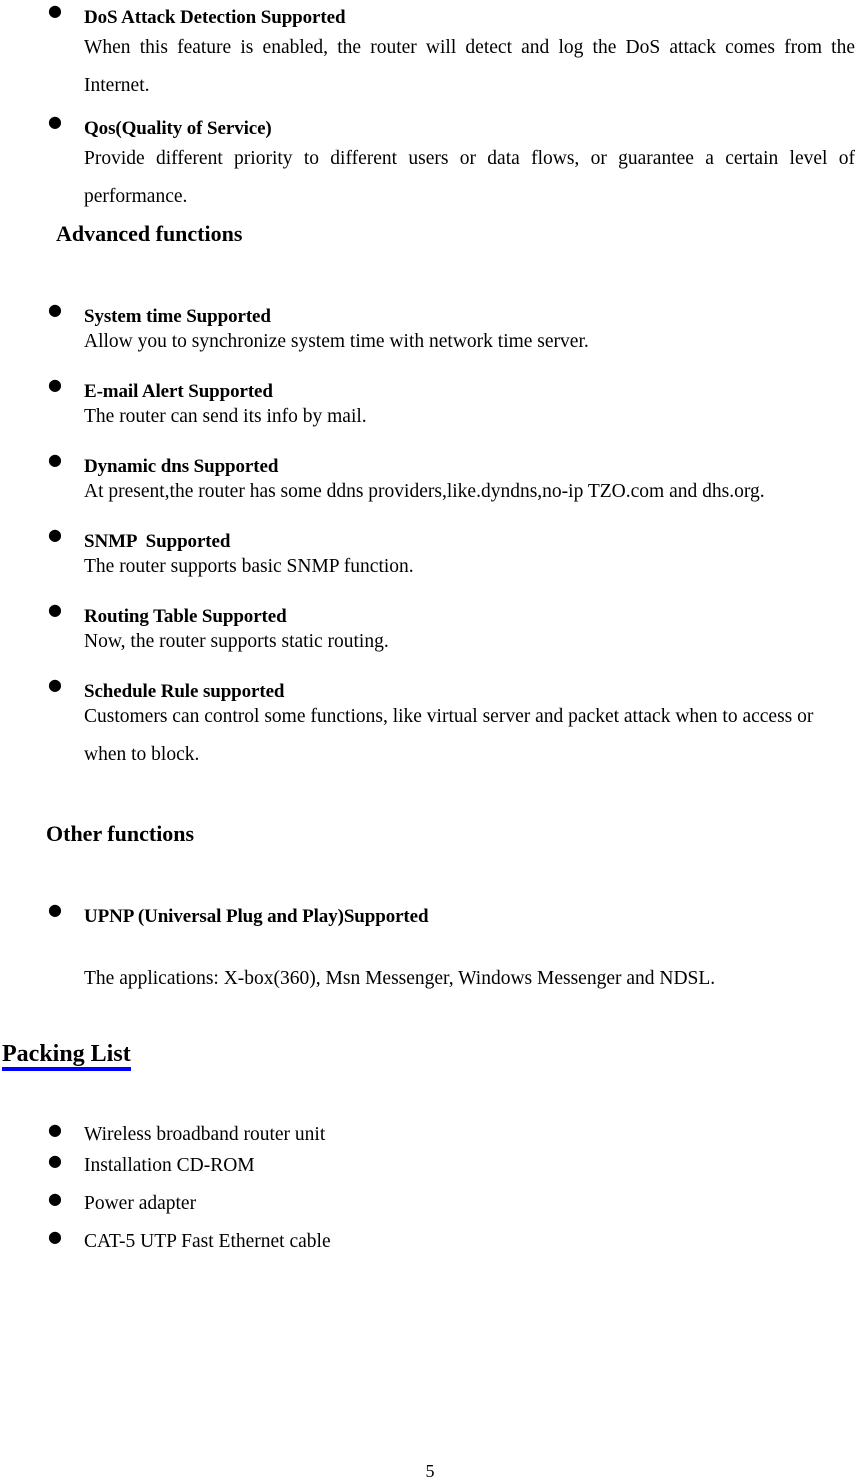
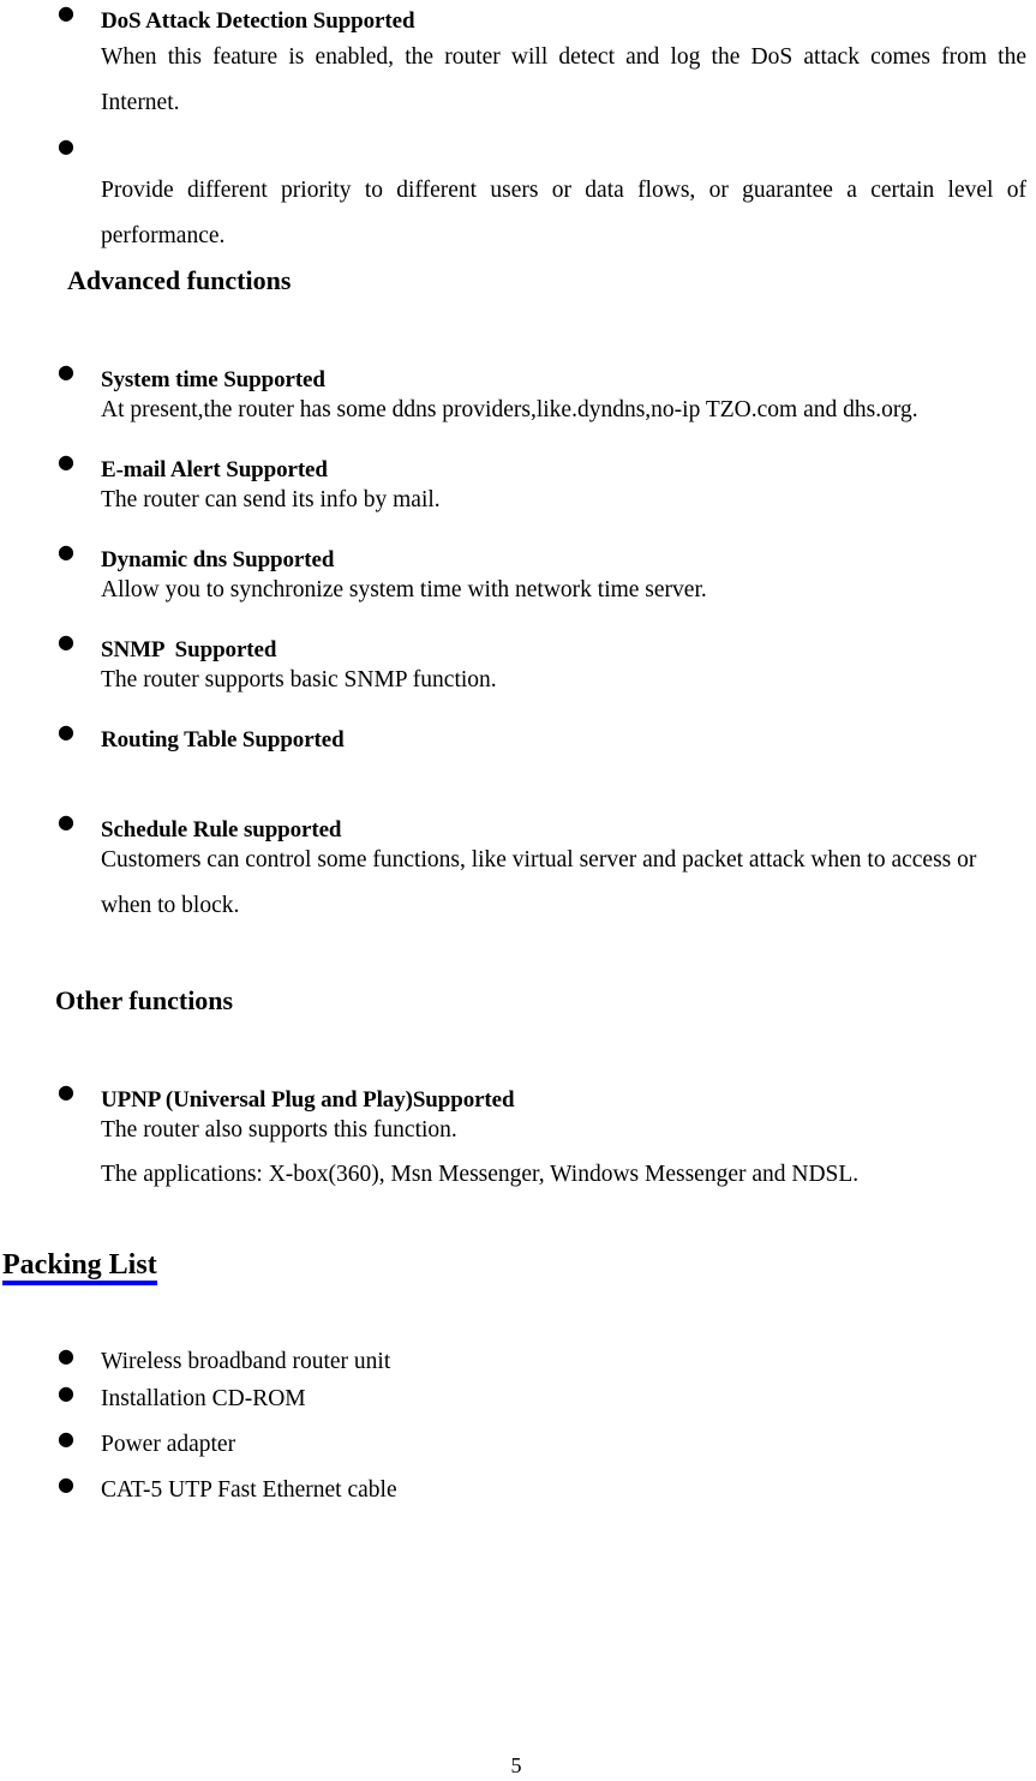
  ●
  DoS Attack Detection Supported
  When this feature is enabled, the router will detect and log the DoS attack comes from the Internet.
  ●
- Qos(Quality of Service)
  Provide different priority to different users or data flows, or guarantee a certain level of performance.
  Advanced functions
  ●
  System time Supported
- Allow you to synchronize system time with network time server.
+ At present,the router has some ddns providers,like.dyndns,no-ip TZO.com and dhs.org.
  ●
  E-mail Alert Supported
  The router can send its info by mail.
  ●
  Dynamic dns Supported
- At present,the router has some ddns providers,like.dyndns,no-ip TZO.com and dhs.org.
+ Allow you to synchronize system time with network time server.
  ●
  SNMP Supported
  The router supports basic SNMP function.
  ●
  Routing Table Supported
- Now, the router supports static routing.
  ●
  Schedule Rule supported
  Customers can control some functions, like virtual server and packet attack when to access or when to block.
  Other functions
  ●
  UPNP (Universal Plug and Play)Supported
+ The router also supports this function.
  The applications: X-box(360), Msn Messenger, Windows Messenger and NDSL.
  Packing List
  ●
  Wireless broadband router unit
  ●
  Installation CD-ROM
  ●
  Power adapter
  ●
  CAT-5 UTP Fast Ethernet cable
  5
